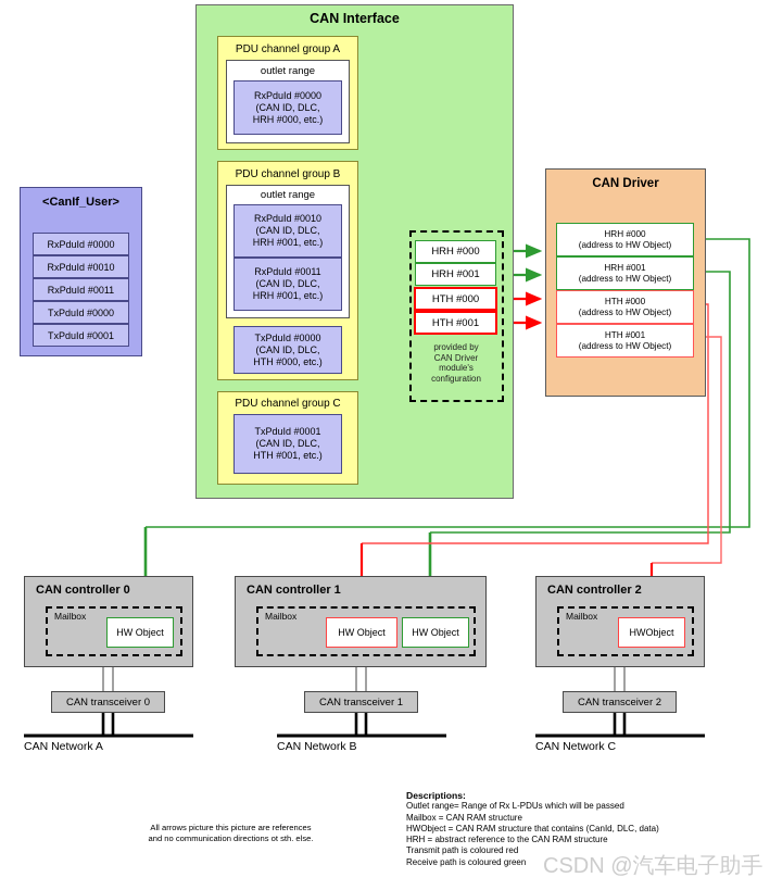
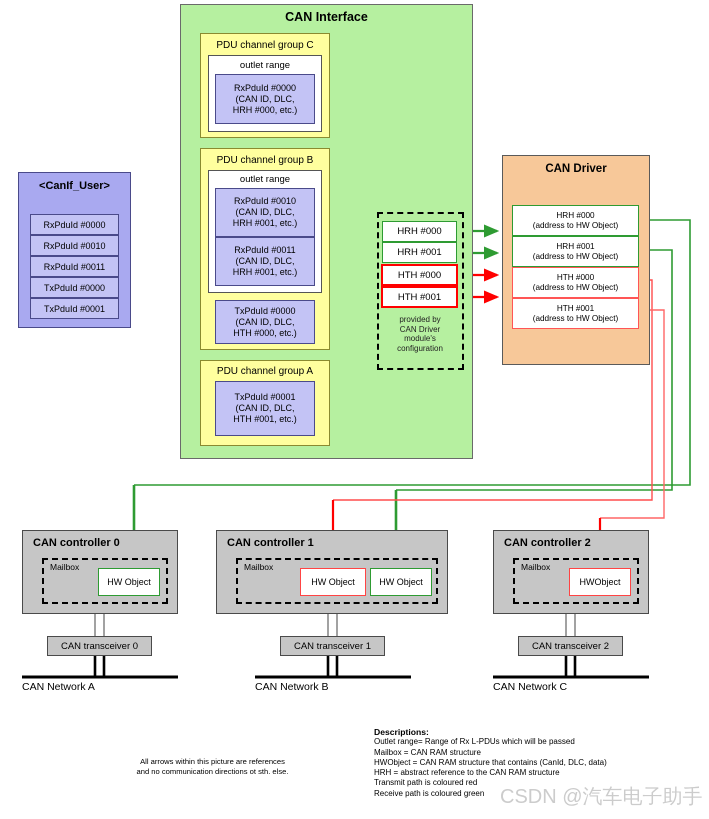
  CAN Interface
- PDU channel group A
+ PDU channel group C
  outlet range
  RxPduId #0000
  (CAN ID, DLC,
  HRH #000, etc.)
  PDU channel group B
  outlet range
  RxPduId #0010
  (CAN ID, DLC,
  HRH #001, etc.)
  RxPduId #0011
  (CAN ID, DLC,
  HRH #001, etc.)
  TxPduId #0000
  (CAN ID, DLC,
  HTH #000, etc.)
- PDU channel group C
+ PDU channel group A
  TxPduId #0001
  (CAN ID, DLC,
  HTH #001, etc.)
  HRH #000
  HRH #001
  HTH #000
  HTH #001
  provided by
  CAN Driver
  module's
  configuration
  CAN Driver
  HRH #000
  (address to HW Object)
  HRH #001
  (address to HW Object)
  HTH #000
  (address to HW Object)
  HTH #001
  (address to HW Object)
  <CanIf_User>
  RxPduId #0000
  RxPduId #0010
  RxPduId #0011
  TxPduId #0000
  TxPduId #0001
  CAN controller 0
  Mailbox
  HW Object
  CAN transceiver 0
  CAN Network A
  CAN controller 1
  Mailbox
  HW Object
  HW Object
  CAN transceiver 1
  CAN Network B
  CAN controller 2
  Mailbox
  HWObject
  CAN transceiver 2
  CAN Network C
- All arrows picture this picture are references
+ All arrows within this picture are references
  and no communication directions ot sth. else.
  Descriptions:
  Outlet range= Range of Rx L-PDUs which will be passed
  Mailbox = CAN RAM structure
  HWObject = CAN RAM structure that contains (CanId, DLC, data)
  HRH = abstract reference to the CAN RAM structure
  Transmit path is coloured red
  Receive path is coloured green
  CSDN @汽车电子助手
